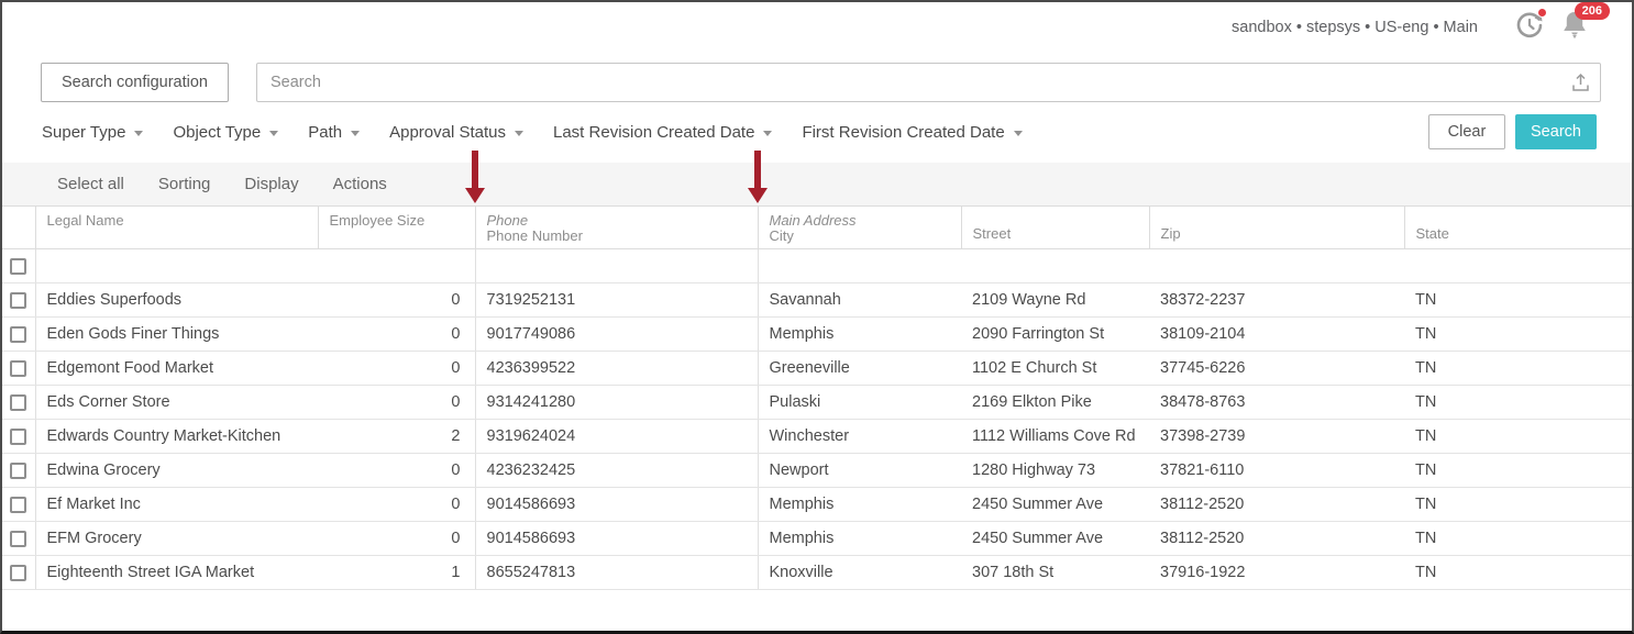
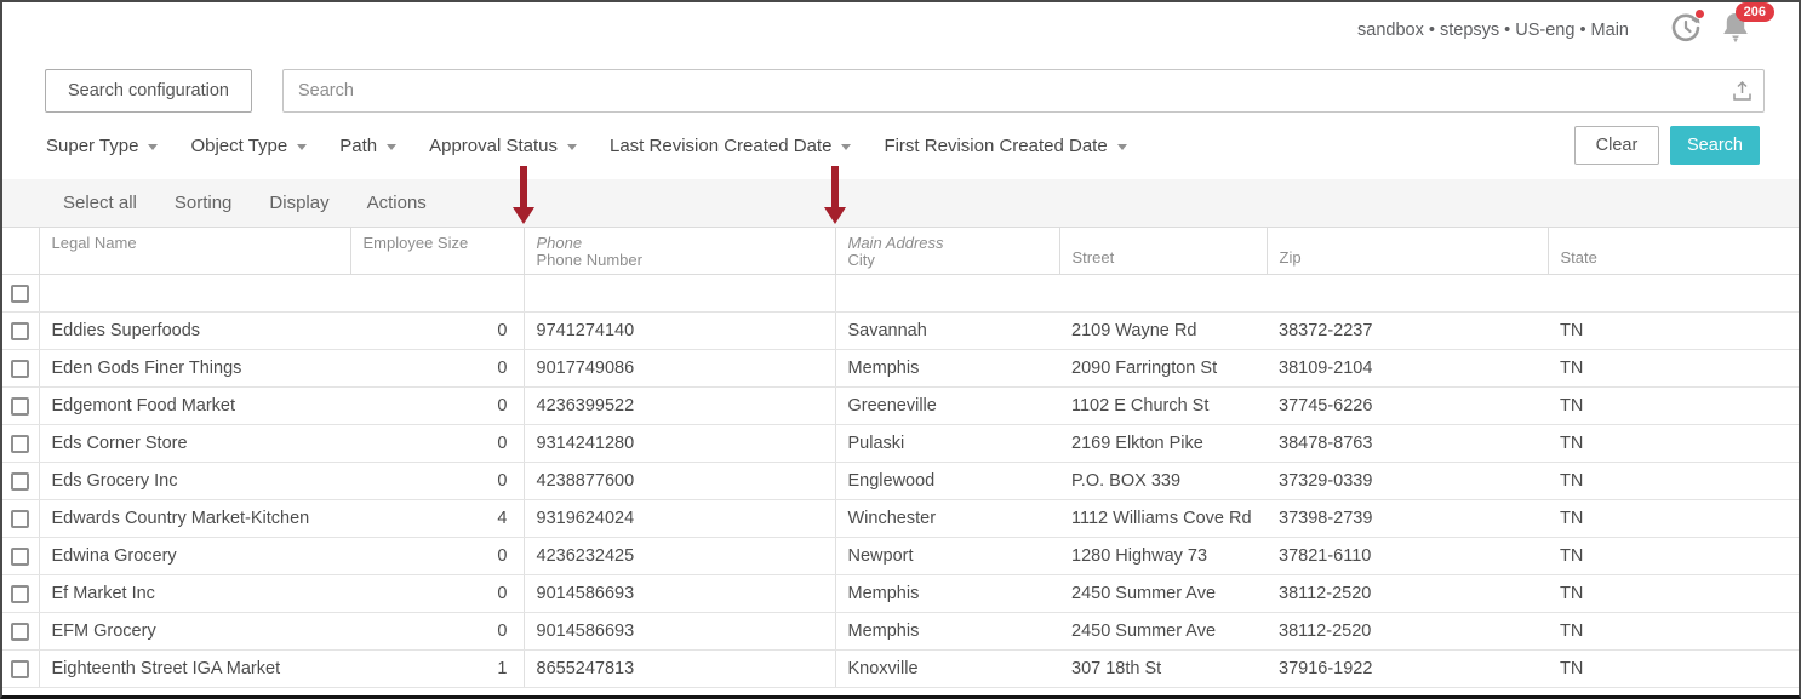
  sandbox • stepsys • US-eng • Main
  206
  Search configuration
  Search
  Super Type
  Object Type
  Path
  Approval Status
  Last Revision Created Date
  First Revision Created Date
  Clear
  Search
  Select all
  Sorting
  Display
  Actions
  	Legal Name	Employee Size	Phone Phone Number	Main Address City	Street	Zip	State
- 	Eddies Superfoods	0	7319252131	Savannah	2109 Wayne Rd	38372-2237	TN
+ 	Eddies Superfoods	0	9741274140	Savannah	2109 Wayne Rd	38372-2237	TN
  	Eden Gods Finer Things	0	9017749086	Memphis	2090 Farrington St	38109-2104	TN
  	Edgemont Food Market	0	4236399522	Greeneville	1102 E Church St	37745-6226	TN
  	Eds Corner Store	0	9314241280	Pulaski	2169 Elkton Pike	38478-8763	TN
+ 	Eds Grocery Inc	0	4238877600	Englewood	P.O. BOX 339	37329-0339	TN
- 	Edwards Country Market-Kitchen	2	9319624024	Winchester	1112 Williams Cove Rd	37398-2739	TN
+ 	Edwards Country Market-Kitchen	4	9319624024	Winchester	1112 Williams Cove Rd	37398-2739	TN
  	Edwina Grocery	0	4236232425	Newport	1280 Highway 73	37821-6110	TN
  	Ef Market Inc	0	9014586693	Memphis	2450 Summer Ave	38112-2520	TN
  	EFM Grocery	0	9014586693	Memphis	2450 Summer Ave	38112-2520	TN
  	Eighteenth Street IGA Market	1	8655247813	Knoxville	307 18th St	37916-1922	TN
